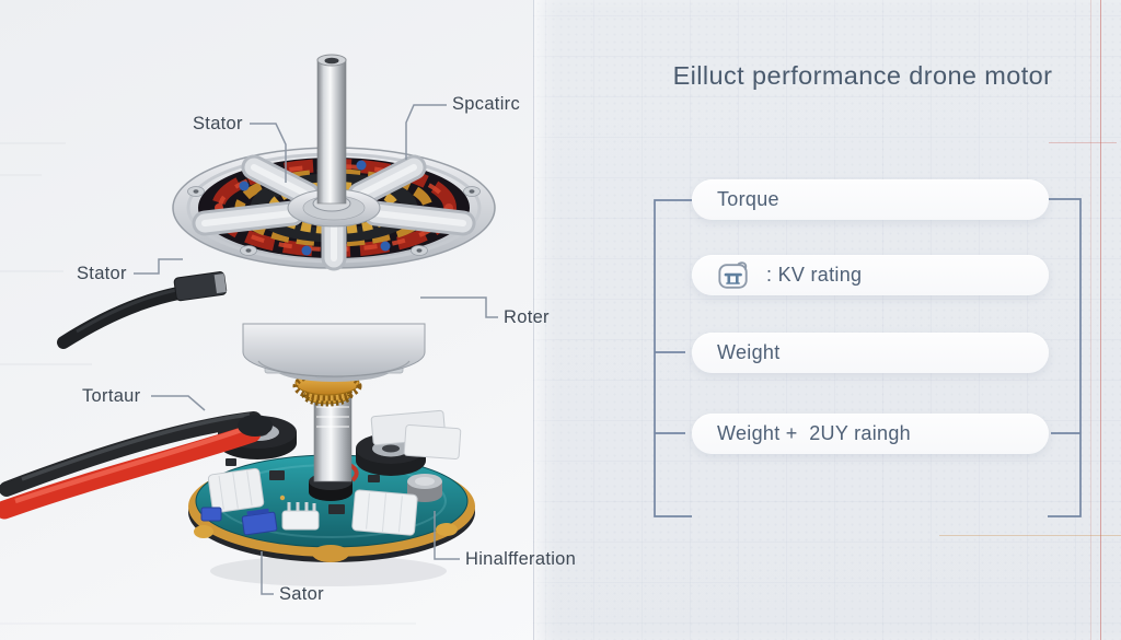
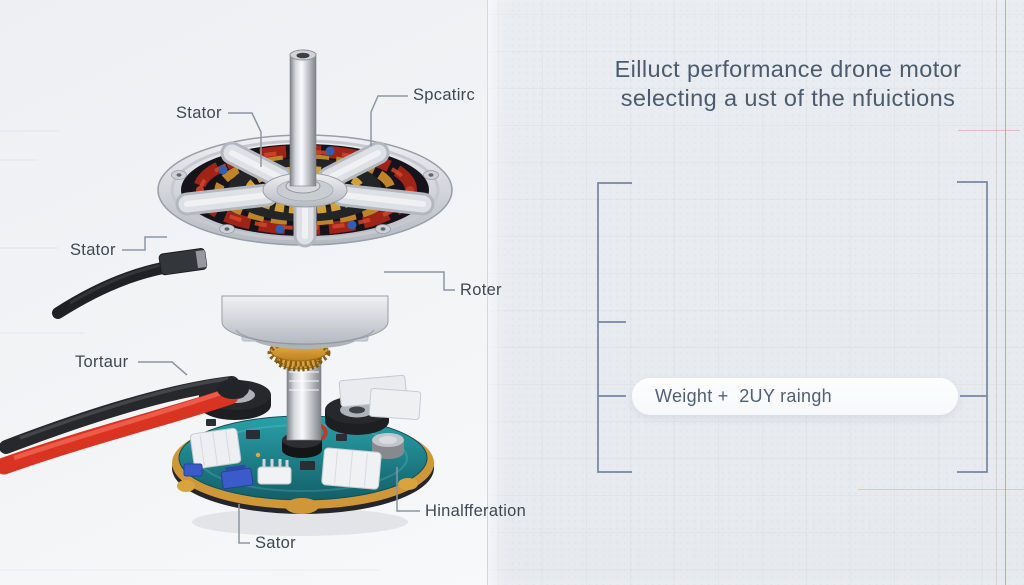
  Eilluct performance drone motor
+ selecting a ust of the nfuictions
  Stator
  Spcatirc
  Stator
  Roter
  Tortaur
  Hinalfferation
  Sator
- Torque
- : KV rating
- Weight
  Weight + 2UY raingh
